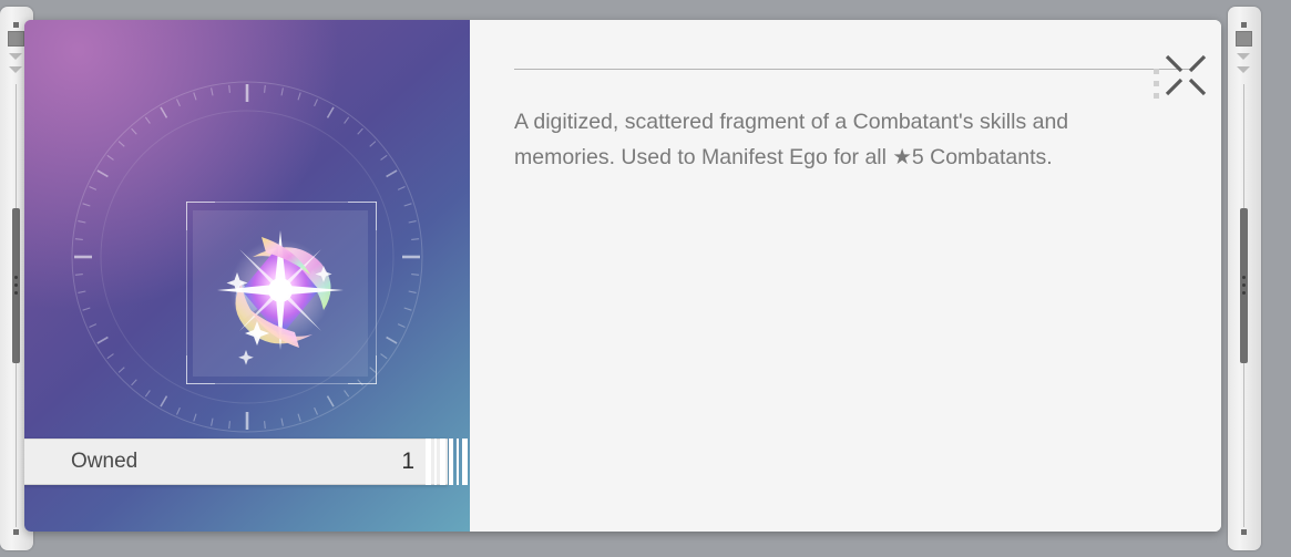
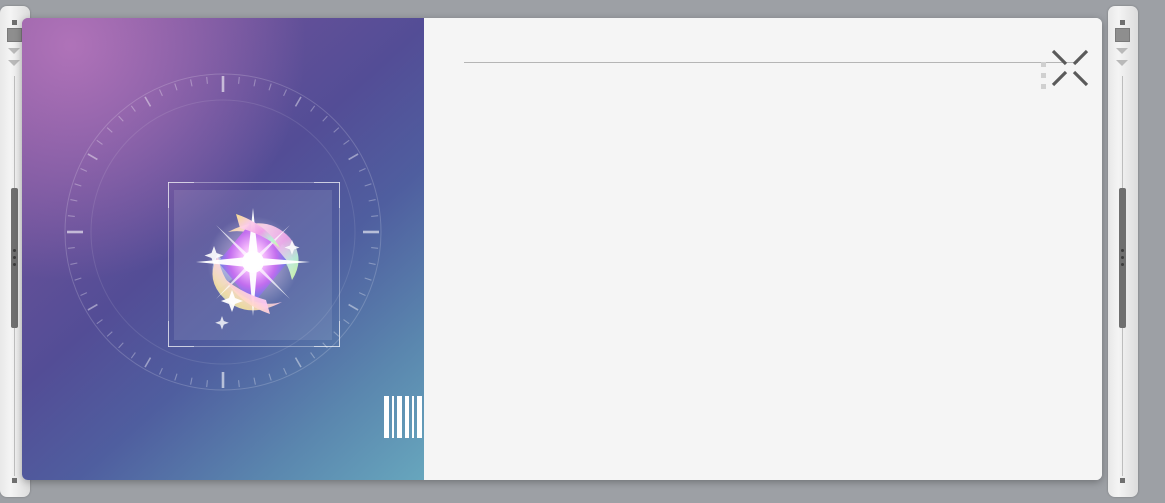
- Owned
- 1
- A digitized, scattered fragment of a Combatant's skills and memories. Used to Manifest Ego for all ★5 Combatants.
